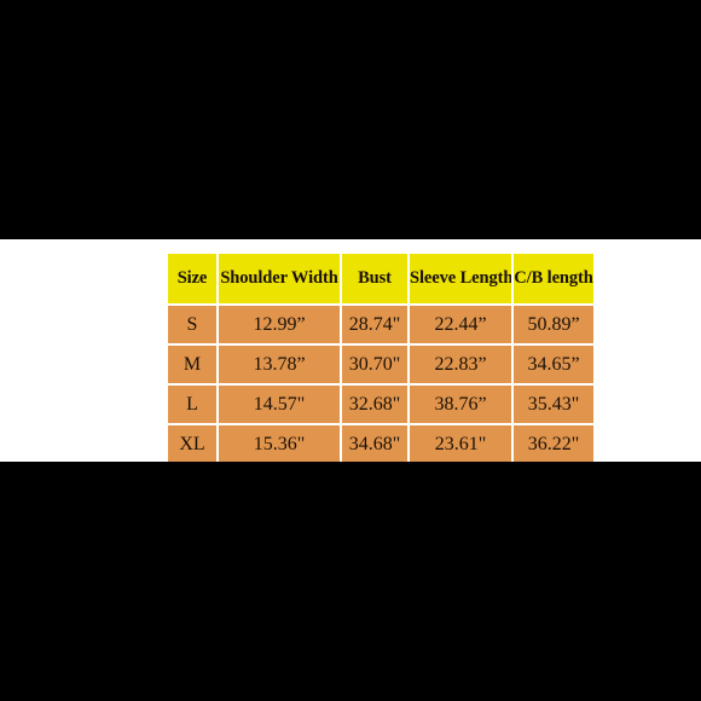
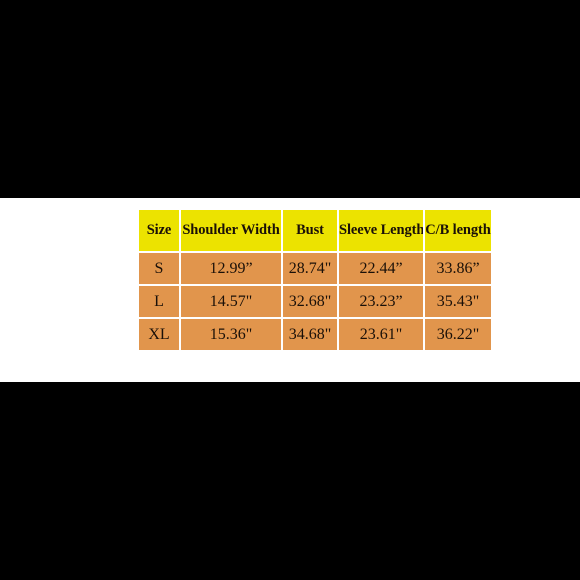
  Size	Shoulder Width	Bust	Sleeve Length	C/B length
- S	12.99”	28.74"	22.44”	50.89”
+ S	12.99”	28.74"	22.44”	33.86”
- M	13.78”	30.70"	22.83”	34.65”
- L	14.57"	32.68"	38.76”	35.43"
+ L	14.57"	32.68"	23.23”	35.43"
  XL	15.36"	34.68"	23.61"	36.22"
